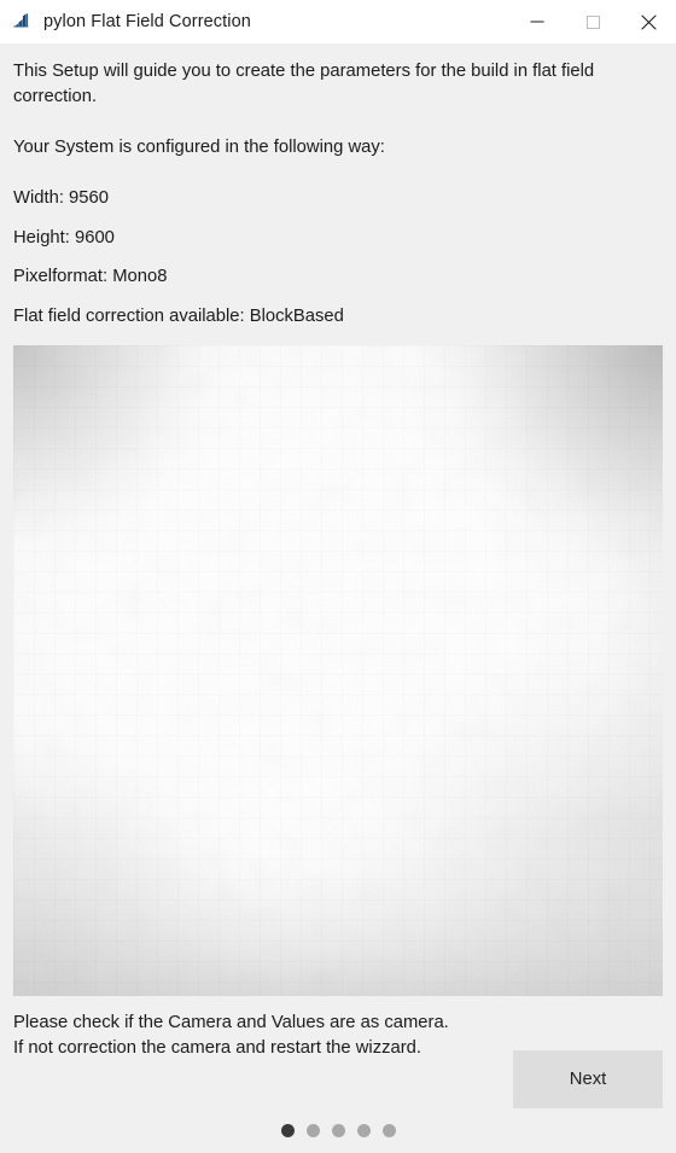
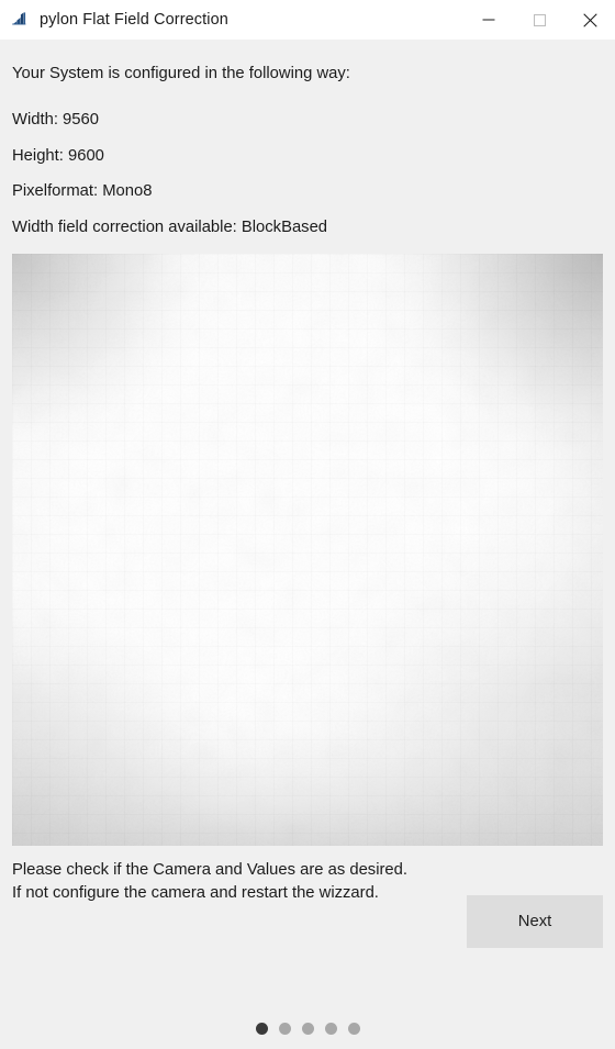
  pylon Flat Field Correction
- This Setup will guide you to create the parameters for the build in flat field correction.
  Your System is configured in the following way:
  Width: 9560
  Height: 9600
  Pixelformat: Mono8
- Flat field correction available: BlockBased
+ Width field correction available: BlockBased
- Please check if the Camera and Values are as camera.
+ Please check if the Camera and Values are as desired.
- If not correction the camera and restart the wizzard.
+ If not configure the camera and restart the wizzard.
  Next
